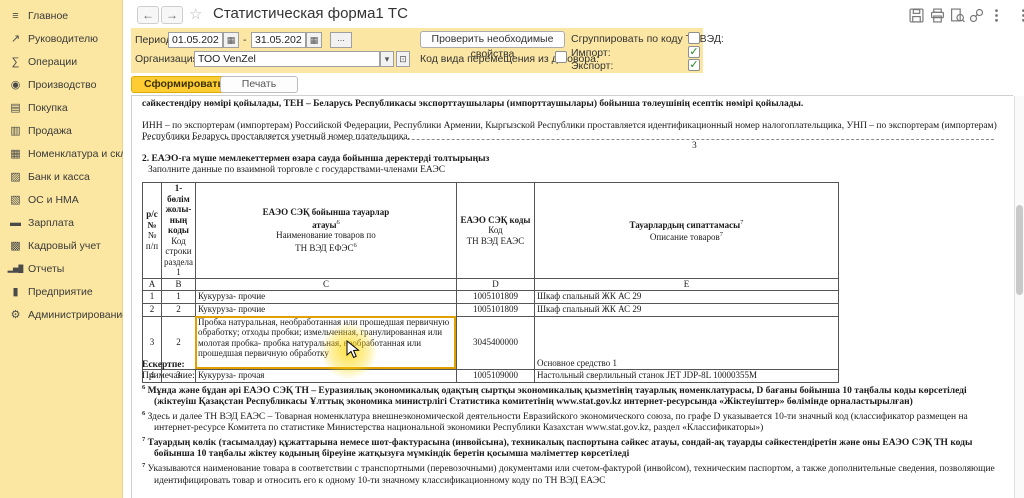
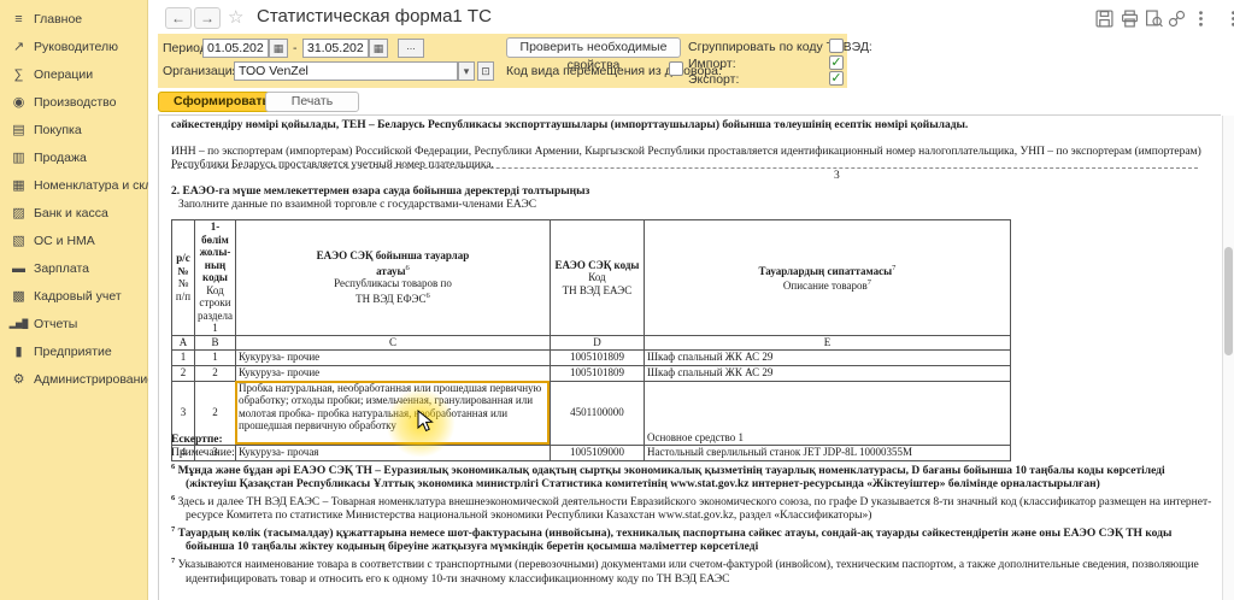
  ≡
  Главное
  ↗
  Руководителю
  ∑
  Операции
  ◉
  Производство
  ▤
  Покупка
  ▥
  Продажа
  ▦
  Номенклатура и ск
  ▨
  Банк и касса
  ▧
  ОС и НМА
  ▬
  Зарплата
  ▩
  Кадровый учет
  Отчеты
  ▮
  Предприятие
  ⚙
  Администрировани
  ←
  →
  ☆
  Статистическая форма1 ТС
  Перио
  01.05.202
  ▦
  -
  31.05.202
  ▦
  ...
  Проверить необходимые свойства
  Сгруппировать по кодуВЭД:
  Организаци
  ТОО VenZel
  ▾
  ⊡
  Код вида перемещения изовора:
  Импорт:
  ✓
  Экспорт:
  ✓
  Сформироват
  Печать
  сәйкестендіру нөмірі қойылады, ТЕН – Беларусь Республикасы экспорттаушылары (импорттаушылары) бойынша төлеушінің есептік нөмірі қойылады.
  ИНН – по экспортерам (импортерам) Российской Федерации, Республики Армении, Кыргызской Республики проставляется идентификационный номер налогоплательщика, УНП – по экспортерам (импортерам) Республики Беларусь проставляется учетный номер плательщика.
  3
  2. ЕАЭО-га мүше мемлекеттермен өзара сауда бойынша деректерді толтырыңыз
  Заполните данные по взаимной торговле с государствами-членами ЕАЭС
- р/с №№ п/п	1-бөлім жолы- ның кодыКод строки раздела 1	ЕАЭО СЭҚ бойынша тауарлар атауыНаименование товаров по ТН ВЭД ЕФЭС	ЕАЭО СЭҚ кодыКод ТН ВЭД ЕАЭС	Тауарлардың сипаттамасыОписание товаров
+ р/с №№ п/п	1-бөлім жолы- ның кодыКод строки раздела 1	ЕАЭО СЭҚ бойынша тауарлар атауыРеспубликасы товаров по ТН ВЭД ЕФЭС	ЕАЭО СЭҚ кодыКод ТН ВЭД ЕАЭС	Тауарлардың сипаттамасыОписание товаров
  А	В	С	D	Е
  1	1	Кукуруза- прочие	1005101809	Шкаф спальный ЖК АС 29
  2	2	Кукуруза- прочие	1005101809	Шкаф спальный ЖК АС 29
- 3	2	Пробка натуральная, необработаннаяи прошедшая первичную обработку; отходы пробки; измелнулированная или молотая пробка- пробка натуралтанная или прошедшая первичную обработ	3045400000	Основное средство 1
+ 3	2	Пробка натуральная, необработаннаяи прошедшая первичную обработку; отходы пробки; измелнулированная или молотая пробка- пробка натуралтанная или прошедшая первичную обработ	4501100000	Основное средство 1
  4	3	Кукуруза- прочая	1005109000	Настольный сверлильный станок JET JDP-8L 10000355M
  Ескертпе:
  Примечание:
  Мұнда және бұдан әрі ЕАЭО СЭҚ ТН – Еуразиялық экономикалық одақтың сыртқы экономикалық қызметінің тауарлық номенклатурасы, D бағаны бойынша 10 таңбалы коды көрсетіледі (жіктеуіш Қазақстан Республикасы Ұлттық экономика министрлігі Статистика комитетінің www.stat.gov.kz интернет-ресурсында «Жіктеуіштер» бөлімінде орналастырылған)
- Здесь и далее ТН ВЭД ЕАЭС – Товарная номенклатура внешнеэкономической деятельности Евразийского экономического союза, по графе D указывается 10-ти значный код (классификатор размещен на интернет-ресурсе Комитета по статистике Министерства национальной экономики Республики Казахстан www.stat.gov.kz, раздел «Классификаторы»)
+ Здесь и далее ТН ВЭД ЕАЭС – Товарная номенклатура внешнеэкономической деятельности Евразийского экономического союза, по графе D указывается 8-ти значный код (классификатор размещен на интернет-ресурсе Комитета по статистике Министерства национальной экономики Республики Казахстан www.stat.gov.kz, раздел «Классификаторы»)
  Тауардың көлік (тасымалдау) құжаттарына немесе шот-фактурасына (инвойсына), техникалық паспортына сәйкес атауы, сондай-ақ тауарды сәйкестендіретін және оны ЕАЭО СЭҚ ТН коды бойынша 10 таңбалы жіктеу кодының біреуіне жатқызуға мүмкіндік беретін қосымша мәліметтер көрсетіледі
  Указываются наименование товара в соответствии с транспортными (перевозочными) документами или счетом-фактурой (инвойсом), техническим паспортом, а также дополнительные сведения, позволяющие идентифицировать товар и относить его к одному 10-ти значному классификационному коду по ТН ВЭД ЕАЭС
